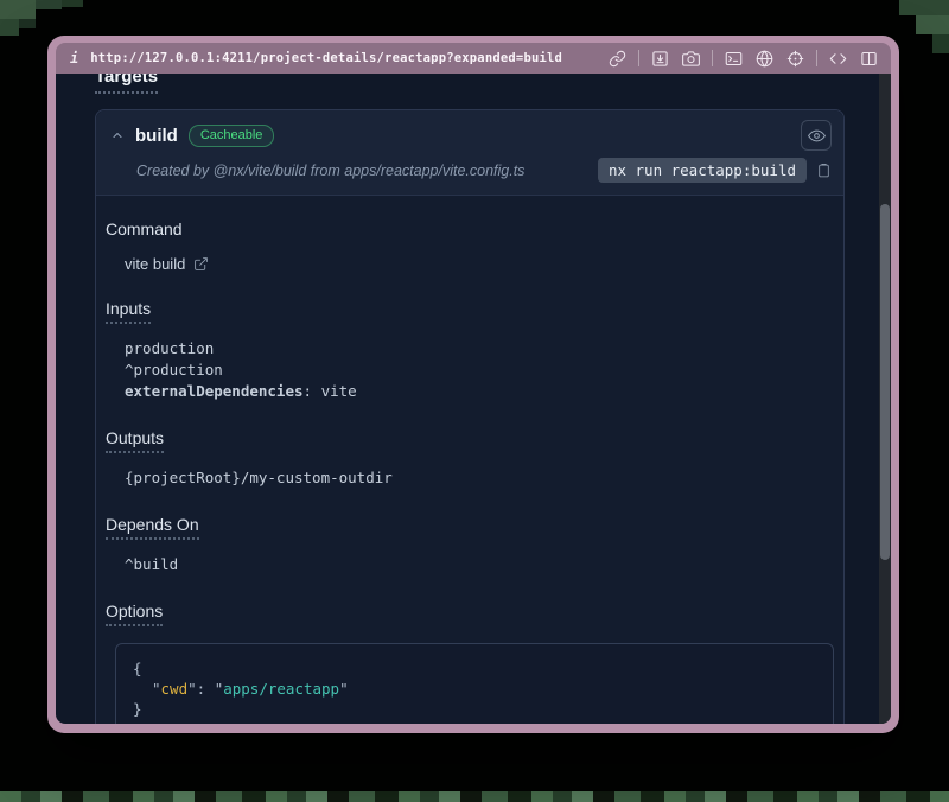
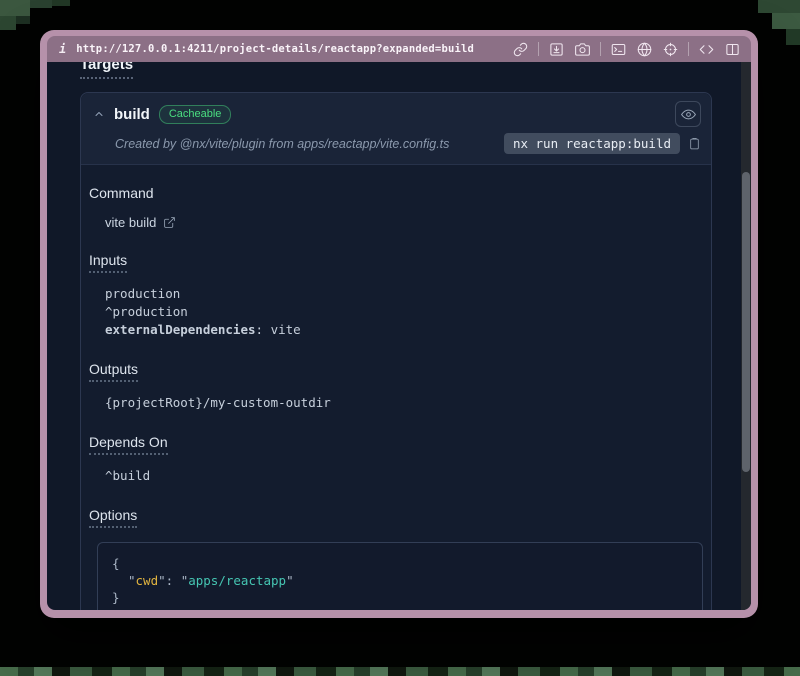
  i
  http://127.0.0.1:4211/project-details/reactapp?expanded=build
  Targets
  build
  Cacheable
- Created by @nx/vite/build from apps/reactapp/vite.config.ts
+ Created by @nx/vite/plugin from apps/reactapp/vite.config.ts
  nx run reactapp:build
  Command
  vite build
  Inputs
  production
  ^production
  externalDependencies: vite
  Outputs
  {projectRoot}/my-custom-outdir
  Depends On
  ^build
  Options
  {
  "cwd": "apps/reactapp"
  }
